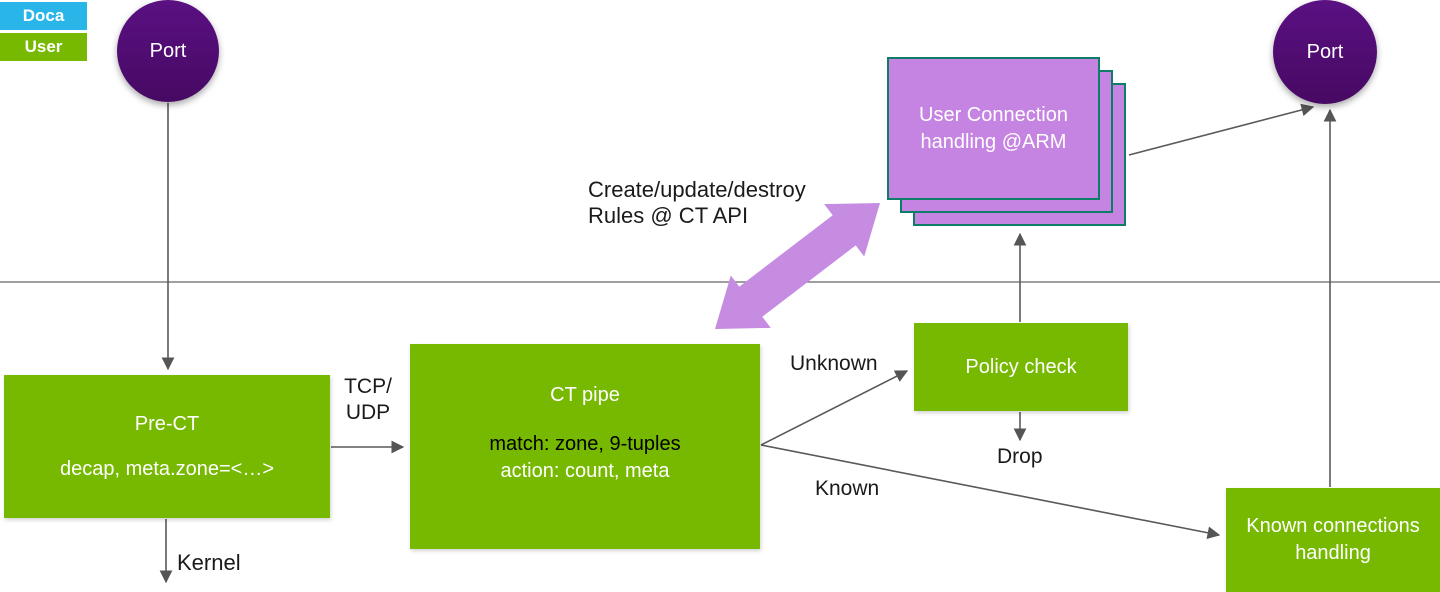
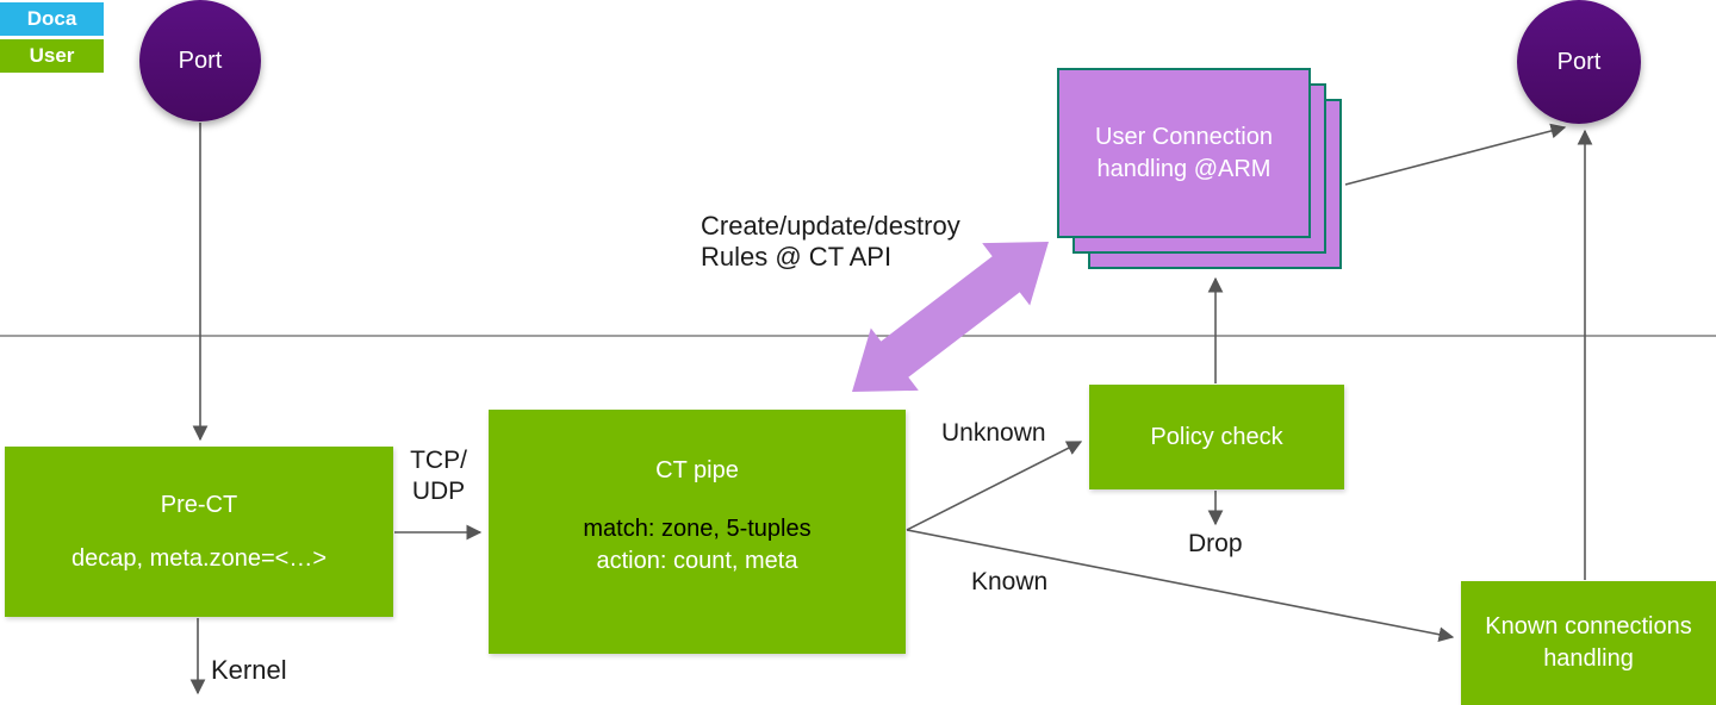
  Doca
  User
  Port
  Port
  User Connection
  handling @ARM
  Pre-CT
  decap, meta.zone=<…>
  CT pipe
- match: zone, 9-tuples
+ match: zone, 5-tuples
  action: count, meta
  Policy check
  Known connections
  handling
  Create/update/destroy
  Rules @ CT API
  TCP/
  UDP
  Unknown
  Known
  Drop
  Kernel
